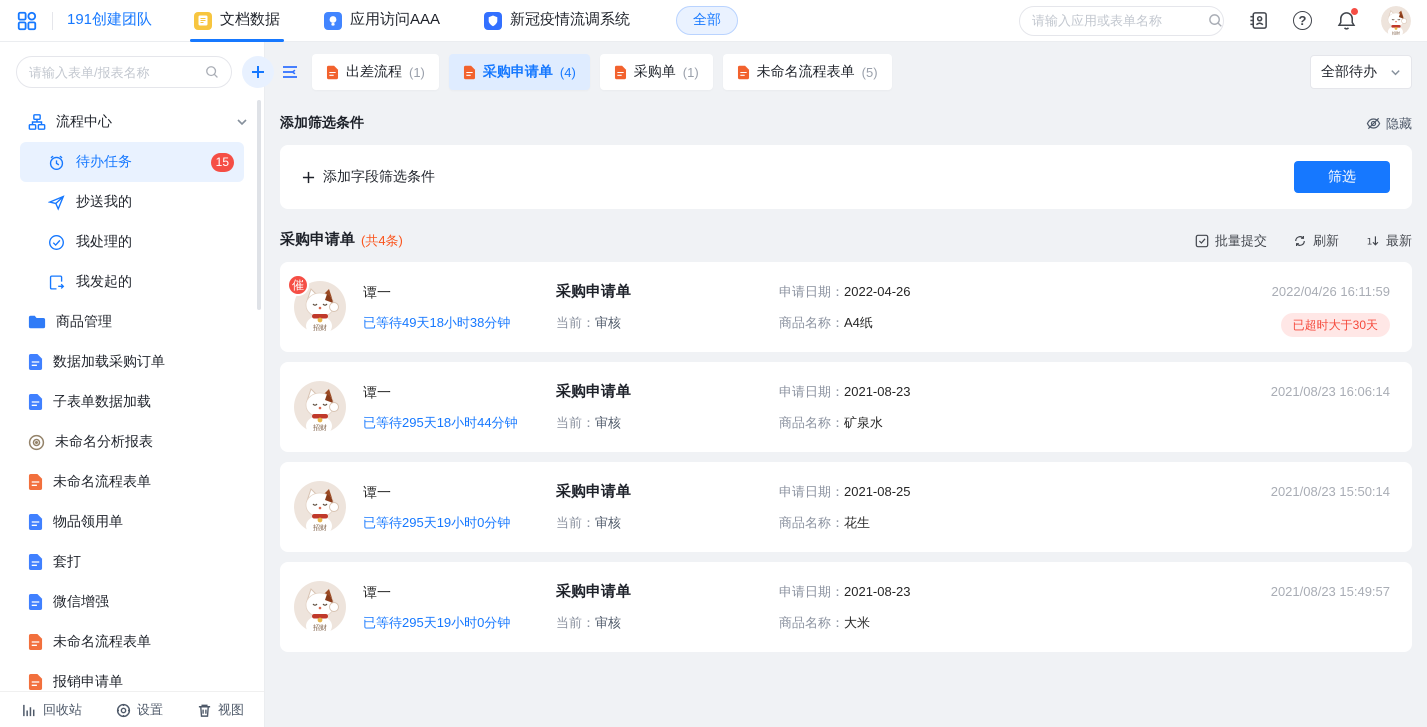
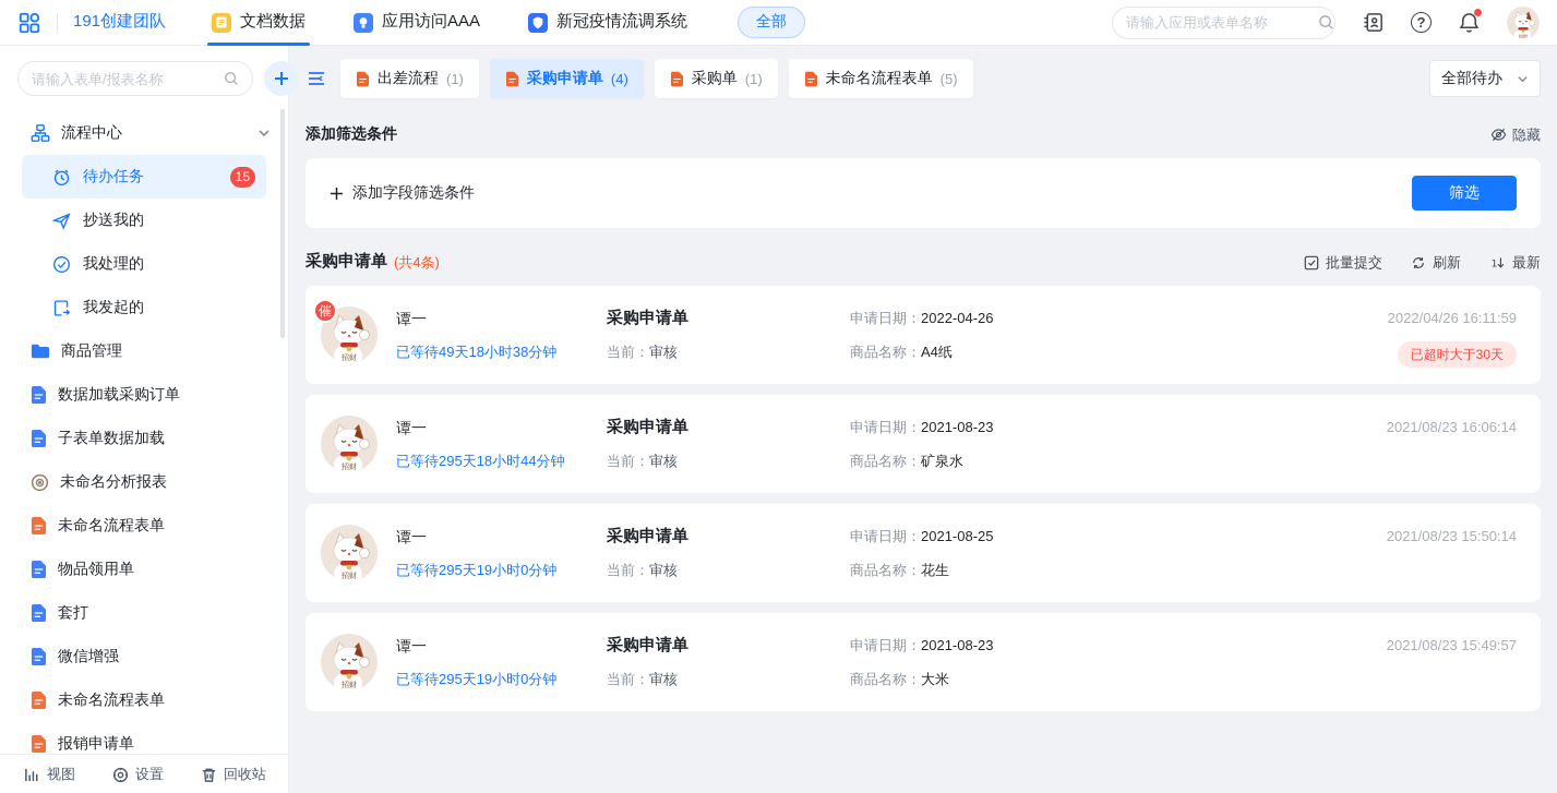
  191创建团队
  文档数据
  应用访问AAA
  新冠疫情流调系统
  全部
  请输入应用或表单名称
  ?
  请输入表单/报表名称
  流程中心
  待办任务
  15
  抄送我的
  我处理的
  我发起的
  商品管理
  数据加载采购订单
  子表单数据加载
  未命名分析报表
  未命名流程表单
  物品领用单
  套打
  微信增强
  未命名流程表单
  报销申请单
- 回收站
+ 视图
  设置
- 视图
+ 回收站
  出差流程
  (1)
  采购申请单
  (4)
  采购单
  (1)
  未命名流程表单
  (5)
  全部待办
  添加筛选条件
  隐藏
  添加字段筛选条件
  筛选
  采购申请单
  (共4条)
  批量提交
  刷新
  1
  最新
  催
  谭一
  已等待49天18小时38分钟
  采购申请单
  当前：审核
  申请日期：2022-04-26
  商品名称：A4纸
  2022/04/26 16:11:59
  已超时大于30天
  谭一
  已等待295天18小时44分钟
  采购申请单
  当前：审核
  申请日期：2021-08-23
  商品名称：矿泉水
  2021/08/23 16:06:14
  谭一
  已等待295天19小时0分钟
  采购申请单
  当前：审核
  申请日期：2021-08-25
  商品名称：花生
  2021/08/23 15:50:14
  谭一
  已等待295天19小时0分钟
  采购申请单
  当前：审核
  申请日期：2021-08-23
  商品名称：大米
  2021/08/23 15:49:57
